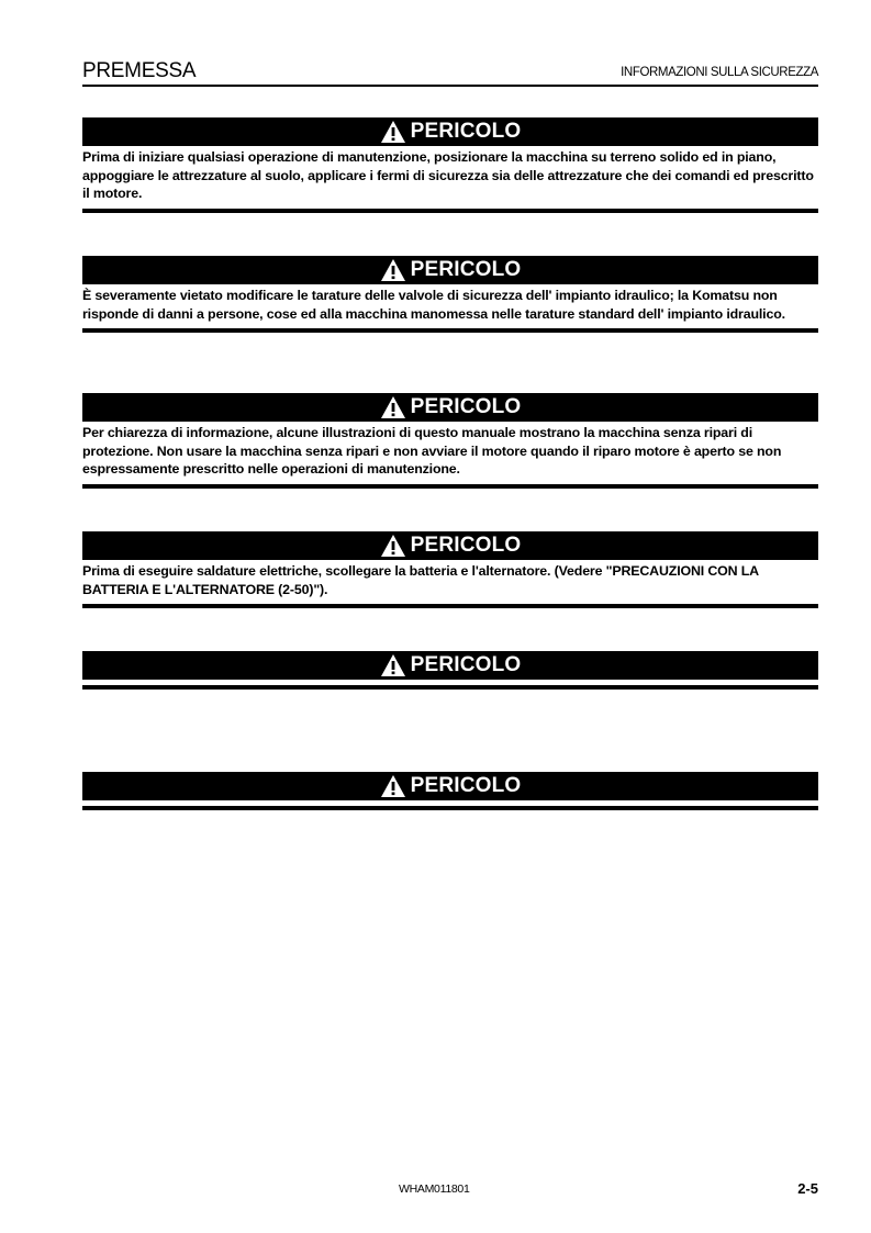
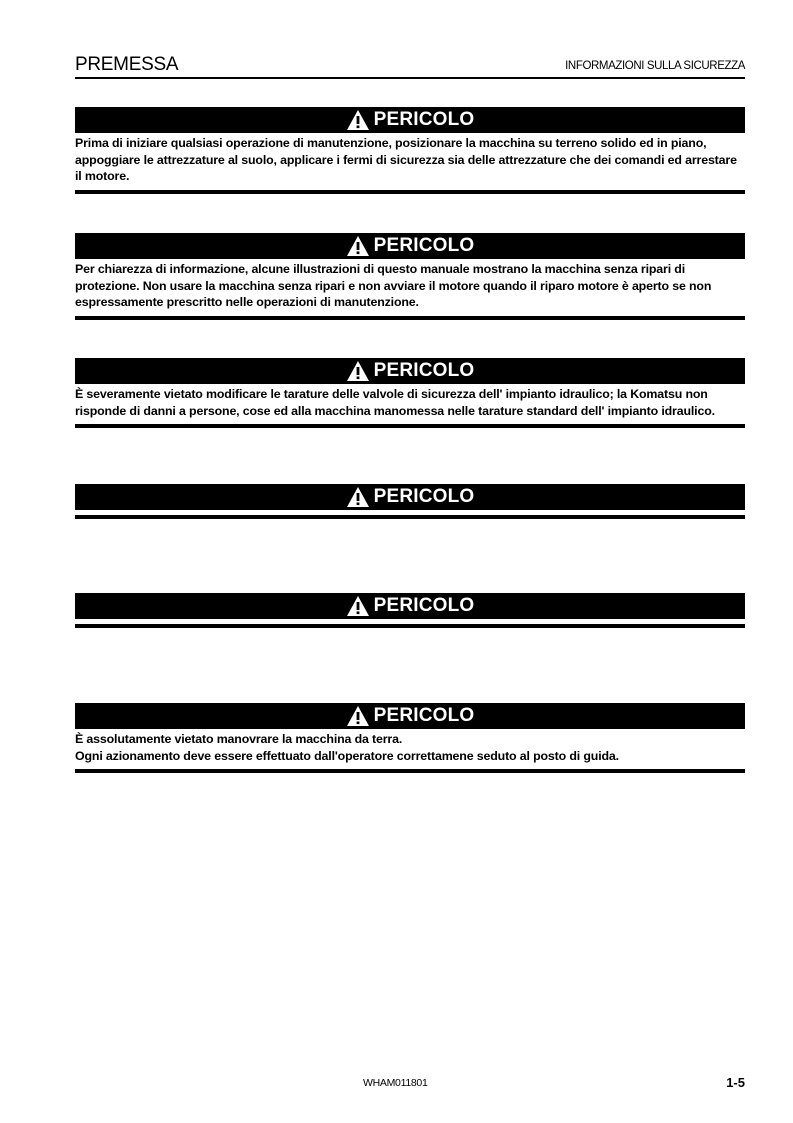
  PREMESSA
  INFORMAZIONI SULLA SICUREZZA
  PERICOLO
- Prima di iniziare qualsiasi operazione di manutenzione, posizionare la macchina su terreno solido ed in piano, appoggiare le attrezzature al suolo, applicare i fermi di sicurezza sia delle attrezzature che dei comandi ed prescritto il motore.
+ Prima di iniziare qualsiasi operazione di manutenzione, posizionare la macchina su terreno solido ed in piano, appoggiare le attrezzature al suolo, applicare i fermi di sicurezza sia delle attrezzature che dei comandi ed arrestare il motore.
  PERICOLO
- È severamente vietato modificare le tarature delle valvole di sicurezza dell' impianto idraulico; la Komatsu non risponde di danni a persone, cose ed alla macchina manomessa nelle tarature standard dell' impianto idraulico.
+ Per chiarezza di informazione, alcune illustrazioni di questo manuale mostrano la macchina senza ripari di protezione. Non usare la macchina senza ripari e non avviare il motore quando il riparo motore è aperto se non espressamente prescritto nelle operazioni di manutenzione.
  PERICOLO
- Per chiarezza di informazione, alcune illustrazioni di questo manuale mostrano la macchina senza ripari di protezione. Non usare la macchina senza ripari e non avviare il motore quando il riparo motore è aperto se non espressamente prescritto nelle operazioni di manutenzione.
+ È severamente vietato modificare le tarature delle valvole di sicurezza dell' impianto idraulico; la Komatsu non risponde di danni a persone, cose ed alla macchina manomessa nelle tarature standard dell' impianto idraulico.
  PERICOLO
- Prima di eseguire saldature elettriche, scollegare la batteria e l'alternatore. (Vedere "PRECAUZIONI CON LA BATTERIA E L'ALTERNATORE (2-50)").
  PERICOLO
  PERICOLO
+ È assolutamente vietato manovrare la macchina da terra.
+ Ogni azionamento deve essere effettuato dall'operatore correttamene seduto al posto di guida.
  WHAM011801
- 2-5
+ 1-5
